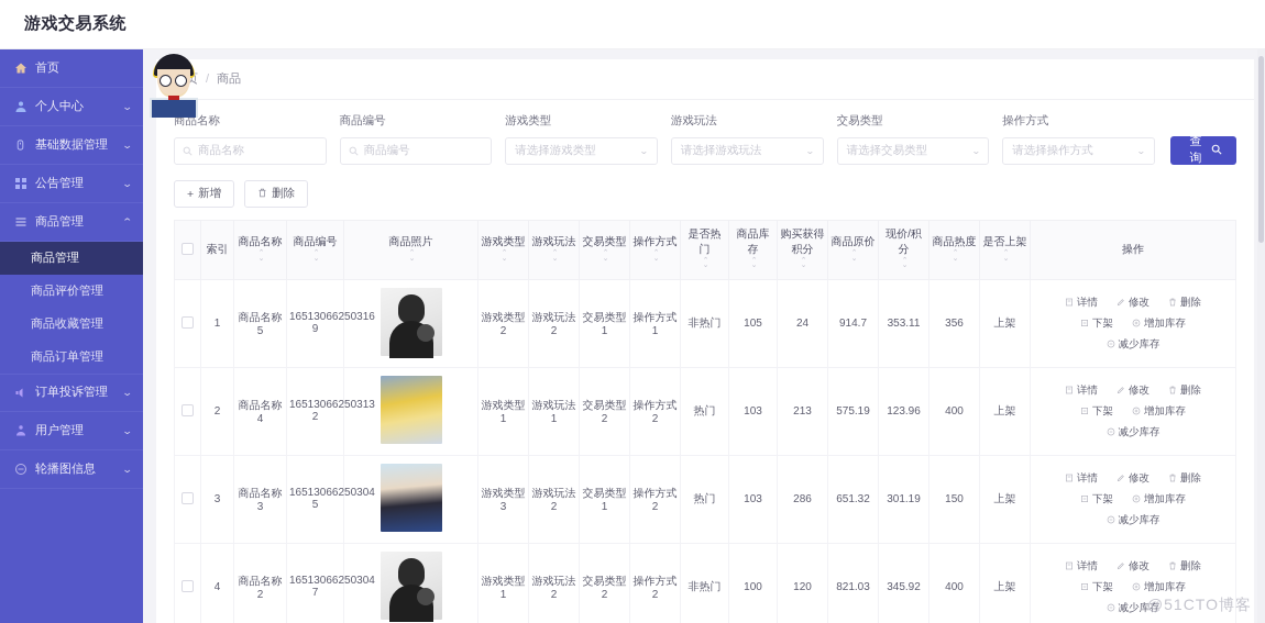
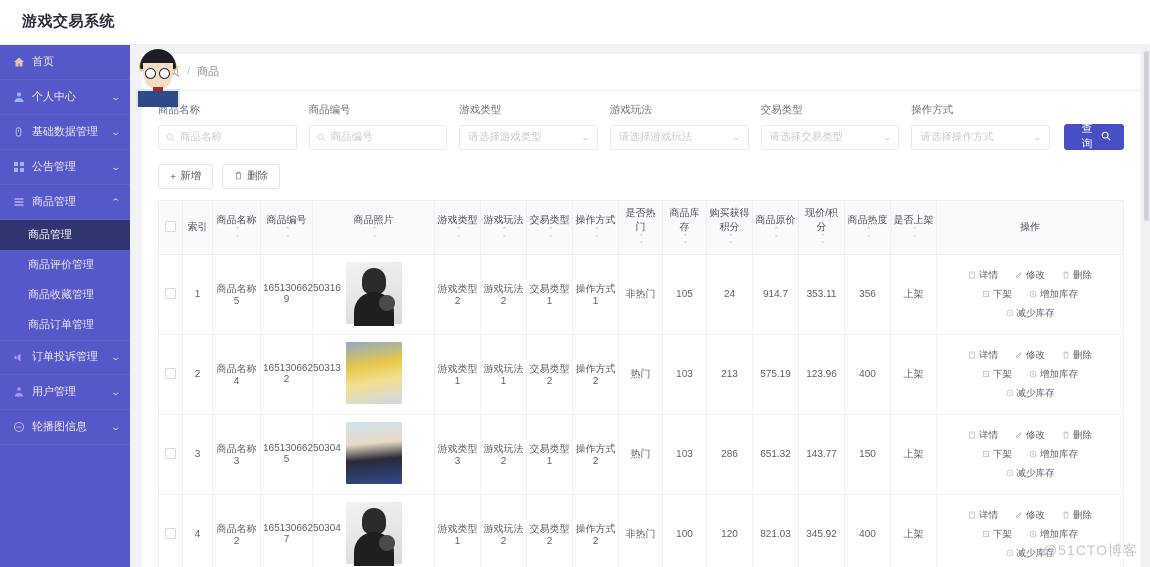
  游戏交易系统
  首页
  个人中心
  ⌄
  基础数据管理
  ⌄
  公告管理
  ⌄
  商品管理
  ⌃
  商品管理
  商品评价管理
  商品收藏管理
  商品订单管理
  订单投诉管理
  ⌄
  用户管理
  ⌄
  轮播图信息
  ⌄
  /
  商品
  商品名称
  商品名称
  商品编号
  商品编号
  游戏类型
  请选择游戏类型
  ⌄
  游戏玩法
  请选择游戏玩法
  ⌄
  交易类型
  请选择交易类型
  ⌄
  操作方式
  请选择操作方式
  ⌄
  查询
  +
  新增
  删除
  	1	商品名称5	16513066250316 9		游戏类型2	游戏玩法2	交易类型1	操作方式1	非热门	105	24	914.7	353.11	356	上架	详情 修改 删除下架 增加库存减少库存
  	2	商品名称4	16513066250313 2		游戏类型1	游戏玩法1	交易类型2	操作方式2	热门	103	213	575.19	123.96	400	上架	详情 修改 删除下架 增加库存减少库存
- 	3	商品名称3	16513066250304 5		游戏类型3	游戏玩法2	交易类型1	操作方式2	热门	103	286	651.32	301.19	150	上架	详情 修改 删除下架 增加库存减少库存
+ 	3	商品名称3	16513066250304 5		游戏类型3	游戏玩法2	交易类型1	操作方式2	热门	103	286	651.32	143.77	150	上架	详情 修改 删除下架 增加库存减少库存
  	4	商品名称2	16513066250304 7		游戏类型1	游戏玩法2	交易类型2	操作方式2	非热门	100	120	821.03	345.92	400	上架	详情 修改 删除下架 增加库存减少库存
  @51CTO博客
